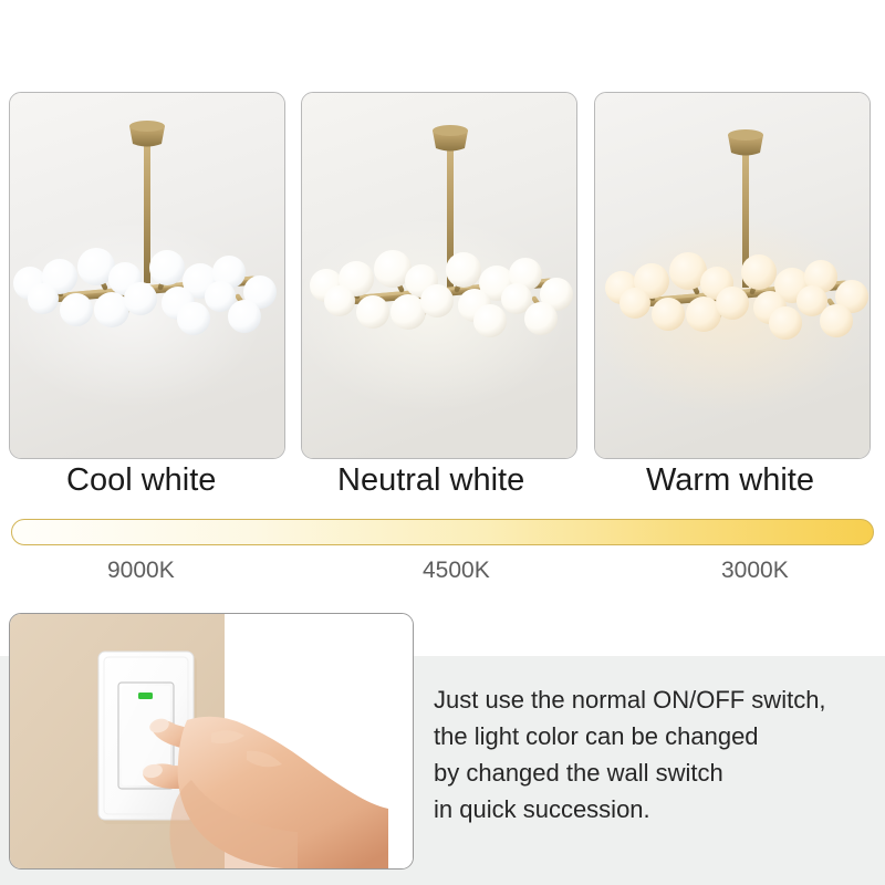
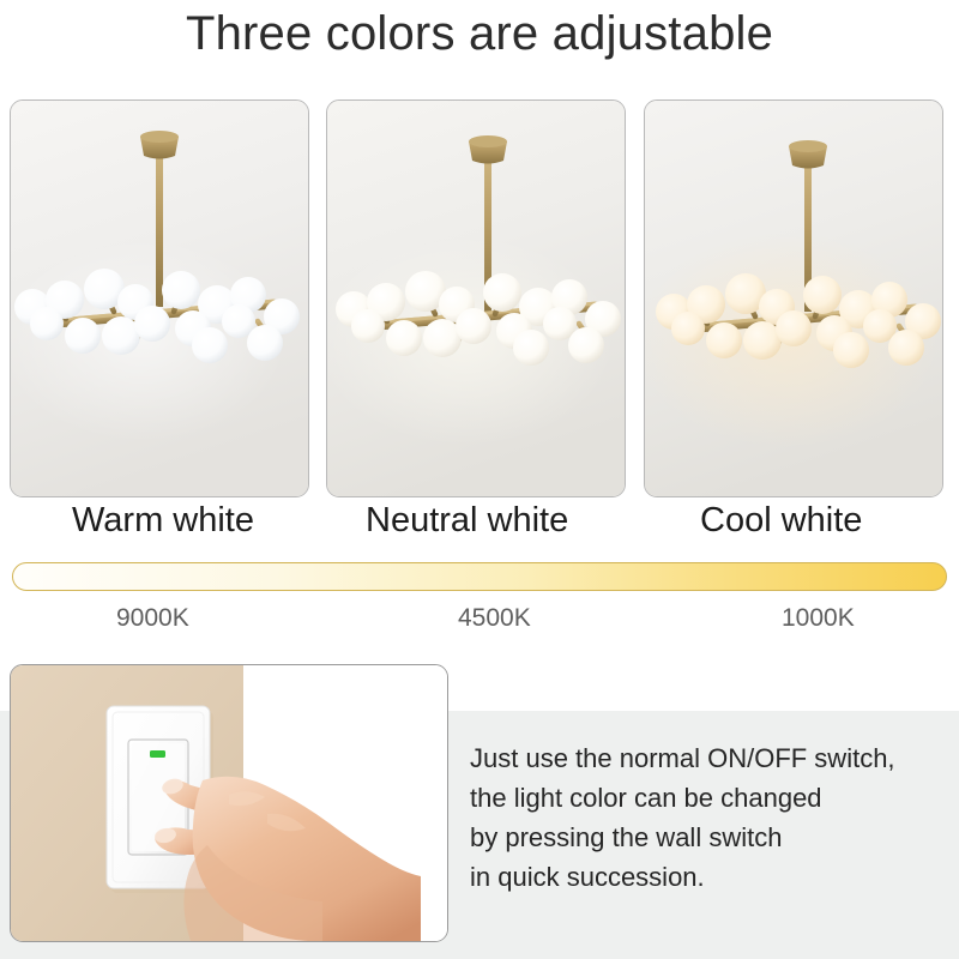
+ Three colors are adjustable
- Cool white
+ Warm white
  Neutral white
- Warm white
+ Cool white
  9000K
  4500K
- 3000K
+ 1000K
  Just use the normal ON/OFF switch,
  the light color can be changed
- by changed the wall switch
+ by pressing the wall switch
  in quick succession.
